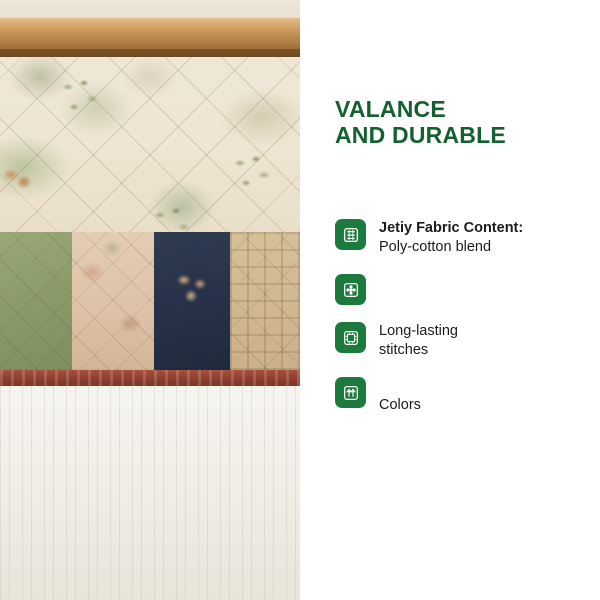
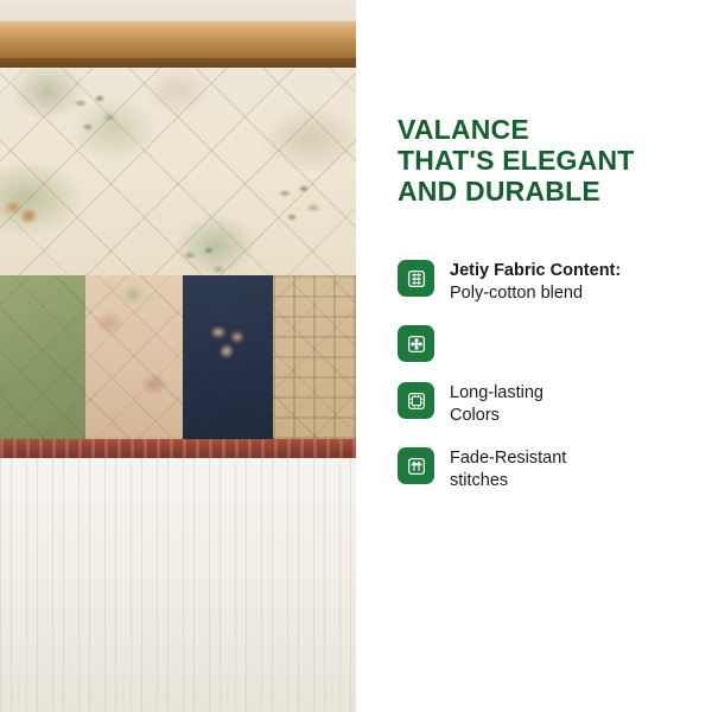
  VALANCE
+ THAT'S ELEGANT
  AND DURABLE
  Jetiy Fabric Content:
  Poly-cotton blend
  Long-lasting
- stitches
+ Colors
+ Fade-Resistant
- Colors
+ stitches
